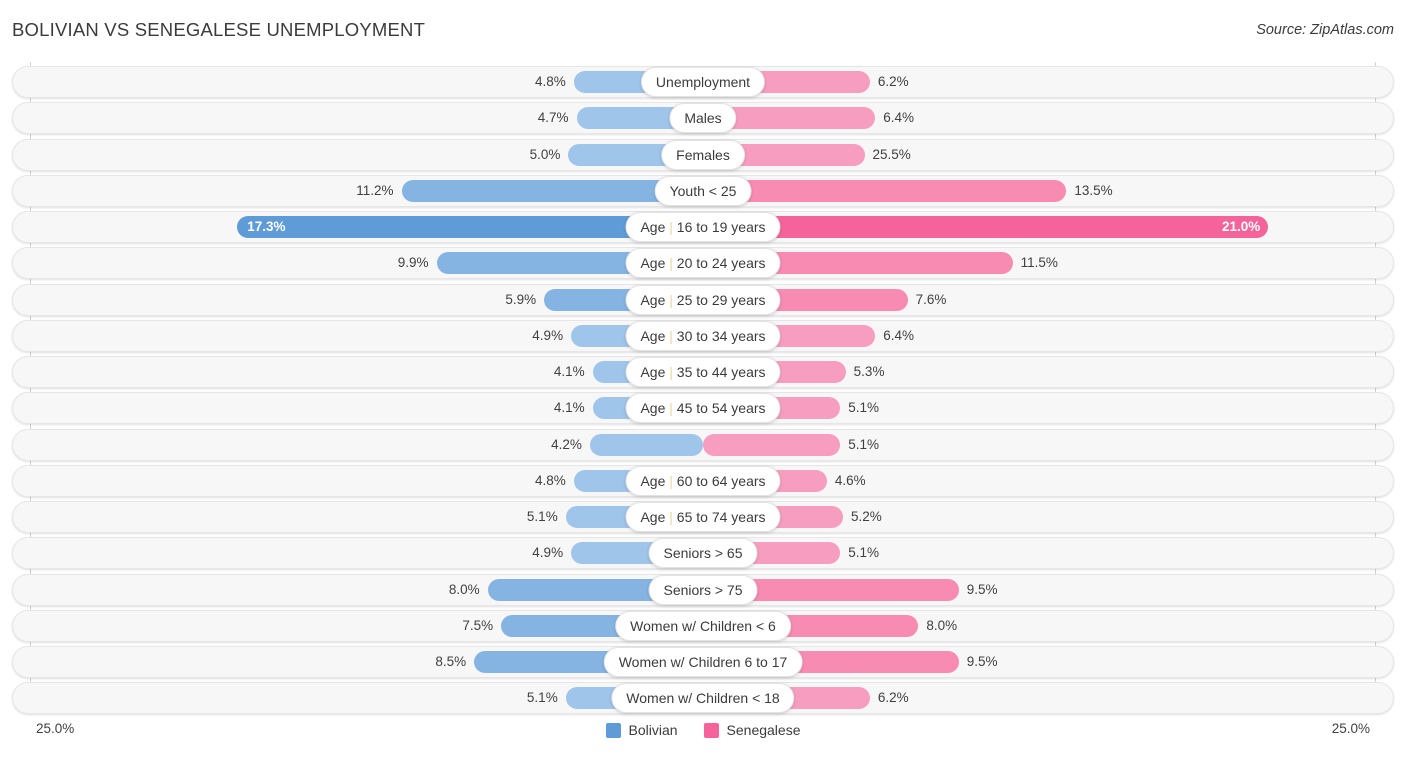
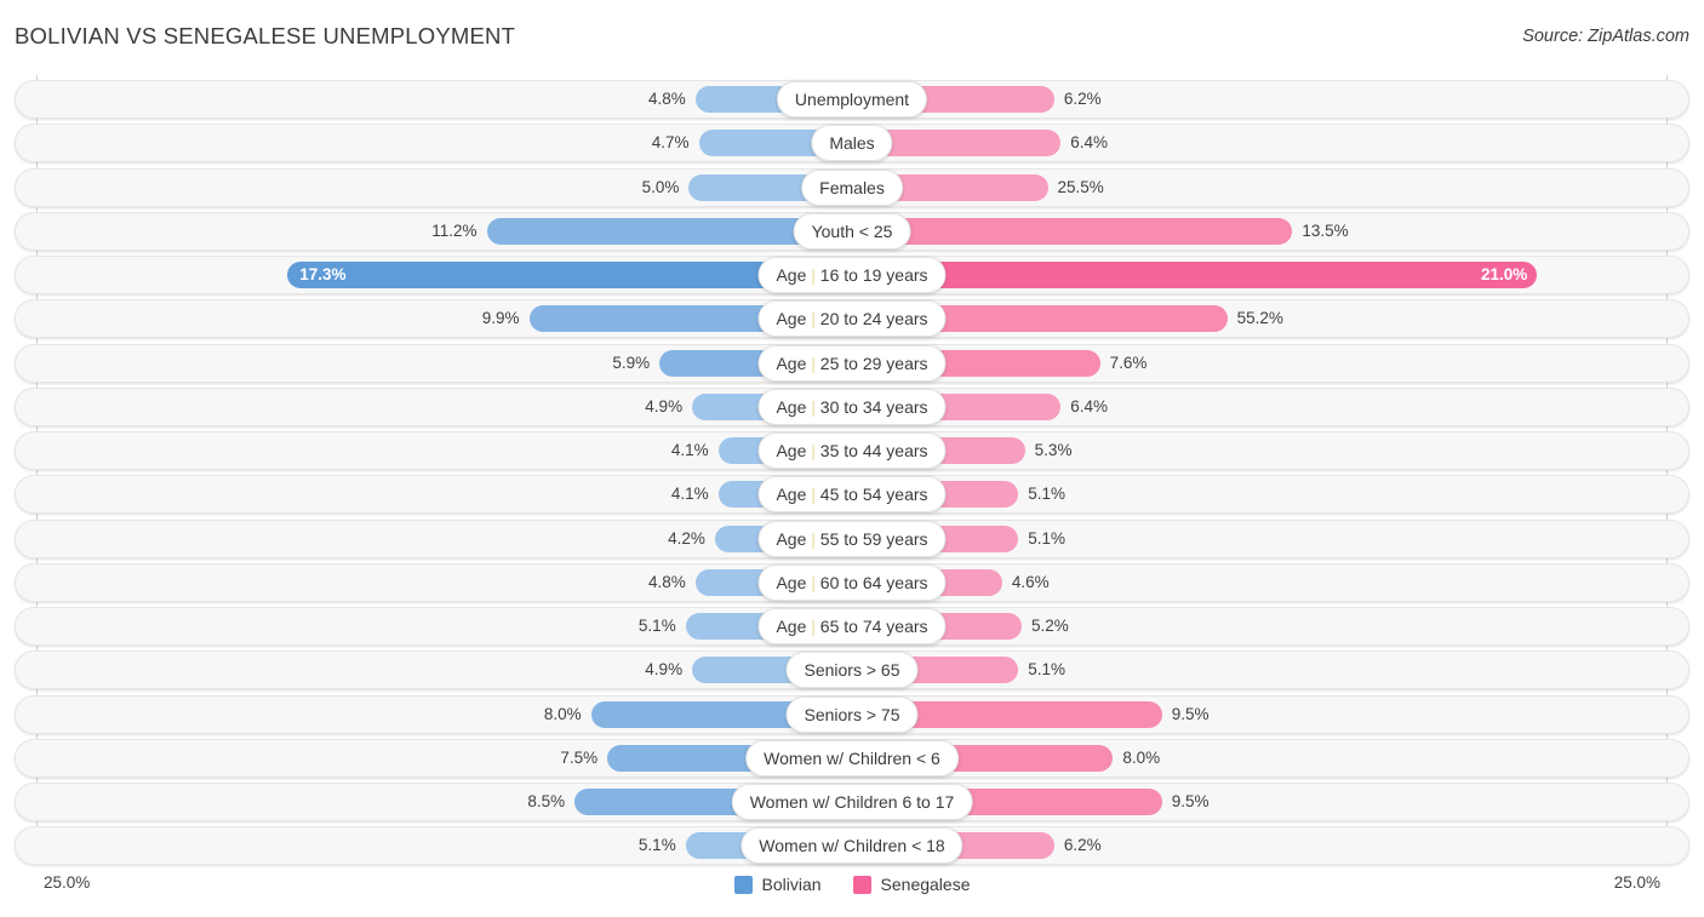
  BOLIVIAN VS SENEGALESE UNEMPLOYMENT
  Source: ZipAtlas.com
  4.8%
  6.2%
  Unemployment
  4.7%
  6.4%
  Males
  5.0%
  25.5%
  Females
  11.2%
  13.5%
  Youth < 25
  17.3%
  21.0%
  Age | 16 to 19 years
  9.9%
- 11.5%
+ 55.2%
  Age | 20 to 24 years
  5.9%
  7.6%
  Age | 25 to 29 years
  4.9%
  6.4%
  Age | 30 to 34 years
  4.1%
  5.3%
  Age | 35 to 44 years
  4.1%
  5.1%
  Age | 45 to 54 years
  4.2%
  5.1%
+ Age | 55 to 59 years
  4.8%
  4.6%
  Age | 60 to 64 years
  5.1%
  5.2%
  Age | 65 to 74 years
  4.9%
  5.1%
  Seniors > 65
  8.0%
  9.5%
  Seniors > 75
  7.5%
  8.0%
  Women w/ Children < 6
  8.5%
  9.5%
  Women w/ Children 6 to 17
  5.1%
  6.2%
  Women w/ Children < 18
  25.0%
  25.0%
  Bolivian
  Senegalese
